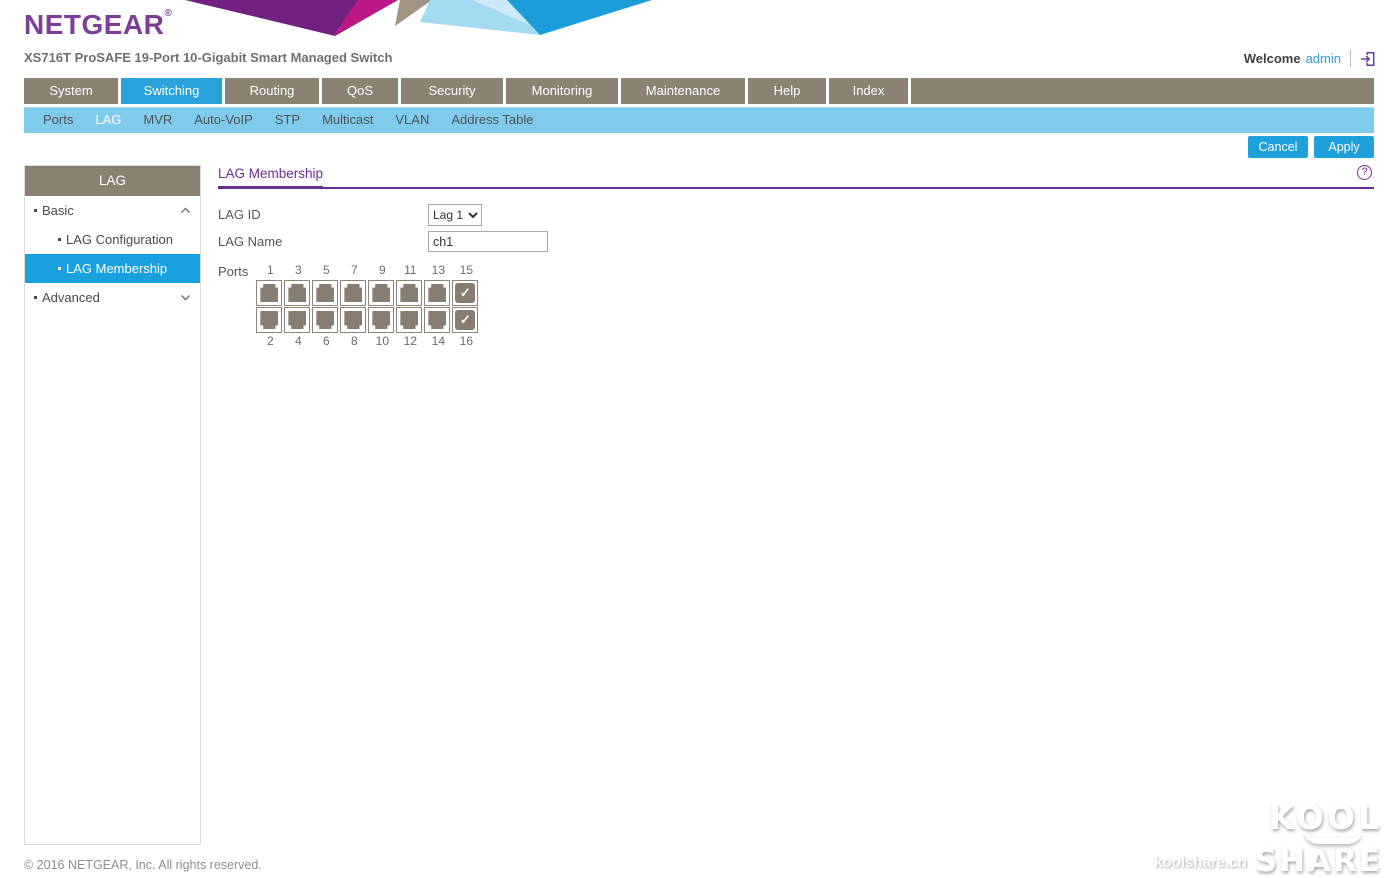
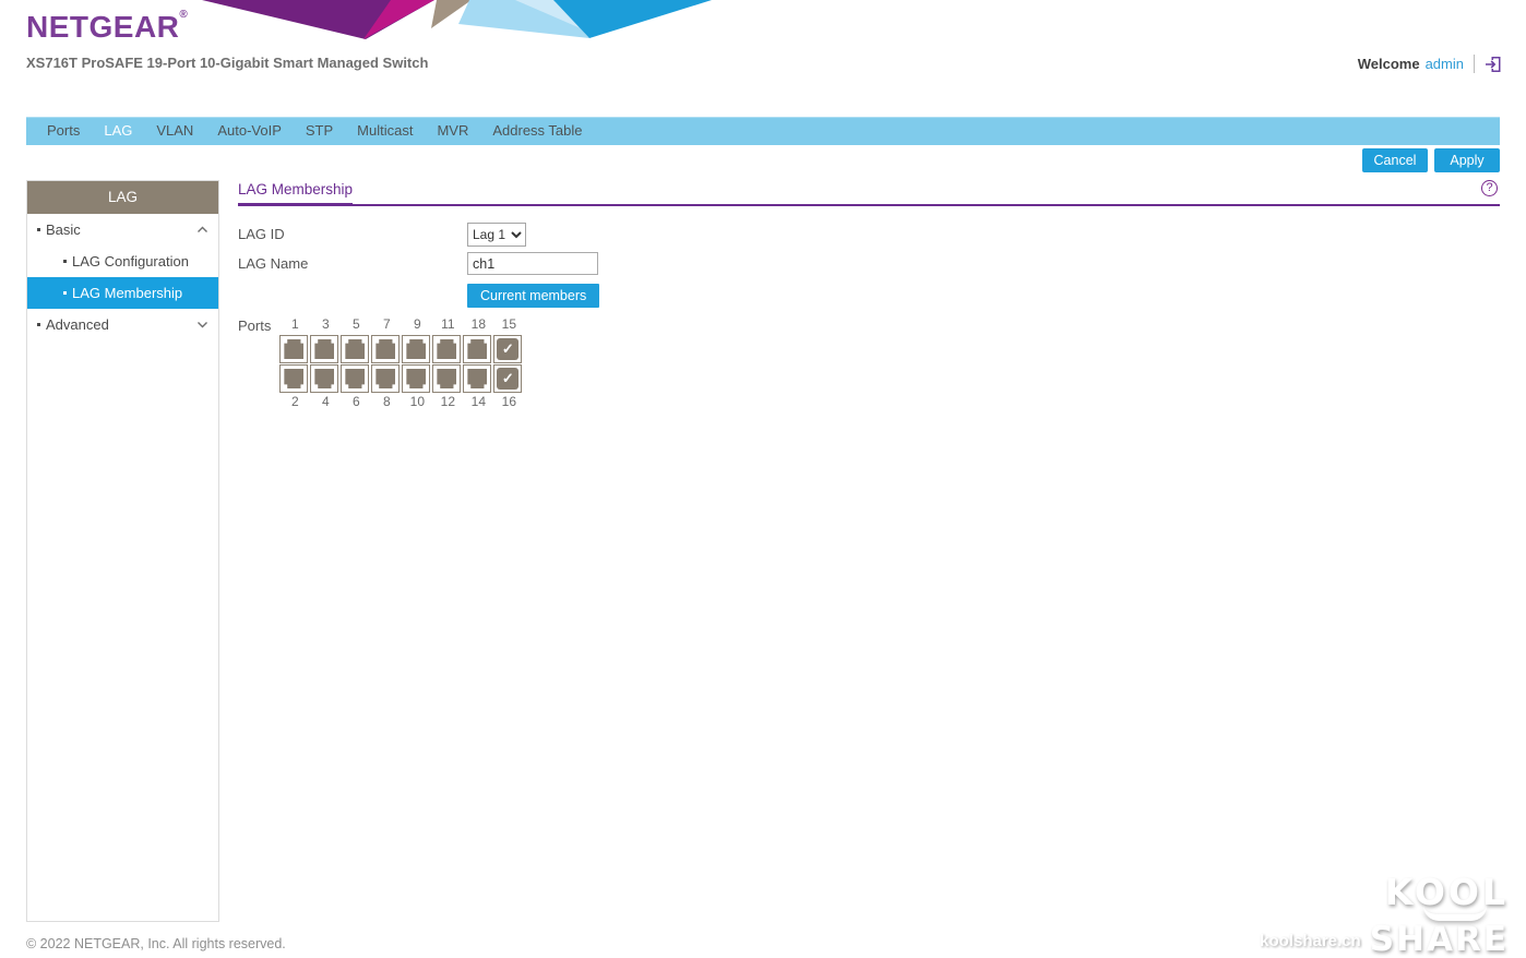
  NETGEAR®
  XS716T ProSAFE 19-Port 10-Gigabit Smart Managed Switch
  Welcome
  admin
- System
- Switching
- Routing
- QoS
- Security
- Monitoring
- Maintenance
- Help
- Index
  Ports
  LAG
- MVR
+ VLAN
  Auto-VoIP
  STP
  Multicast
- VLAN
+ MVR
  Address Table
  Cancel
  Apply
  LAG
  Basic
  LAG Configuration
  LAG Membership
  Advanced
  LAG Membership
  ?
  LAG ID
  Lag 1
  LAG Name
  ch1
+ Current members
  Ports
  1
  3
  5
  7
  9
  11
- 13
+ 18
  15
  ✓
  ✓
  2
  4
  6
  8
  10
  12
  14
  16
- © 2016 NETGEAR, Inc. All rights reserved.
+ © 2022 NETGEAR, Inc. All rights reserved.
  KOOL
  koolshare.cn
  SHARE
